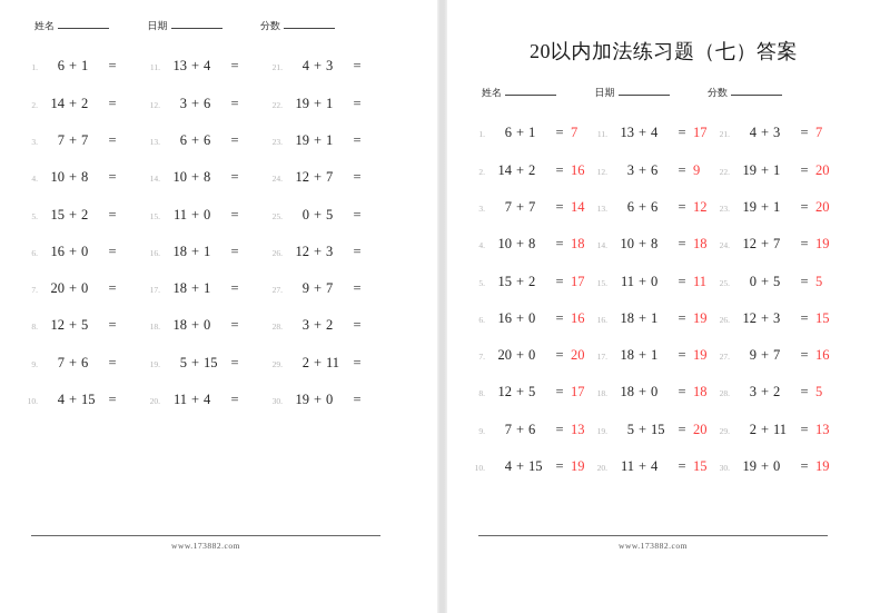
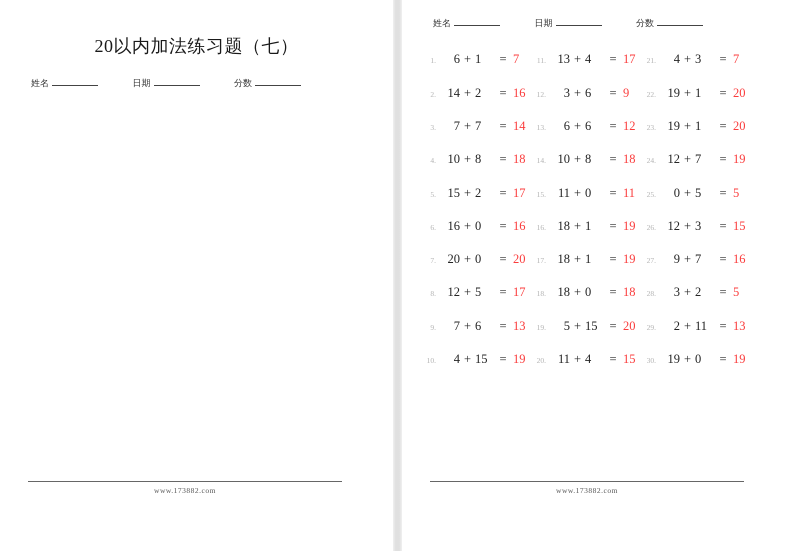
+ 20以内加法练习题（七）
  姓名
  日期
  分数
- 1. 6 + 1 =
- 2. 14 + 2 =
- 3. 7 + 7 =
- 4. 10 + 8 =
- 5. 15 + 2 =
- 6. 16 + 0 =
- 7. 20 + 0 =
- 8. 12 + 5 =
- 9. 7 + 6 =
- 10. 4 + 15 =
- 11. 13 + 4 =
- 12. 3 + 6 =
- 13. 6 + 6 =
- 14. 10 + 8 =
- 15. 11 + 0 =
- 16. 18 + 1 =
- 17. 18 + 1 =
- 18. 18 + 0 =
- 19. 5 + 15 =
- 20. 11 + 4 =
- 21. 4 + 3 =
- 22. 19 + 1 =
- 23. 19 + 1 =
- 24. 12 + 7 =
- 25. 0 + 5 =
- 26. 12 + 3 =
- 27. 9 + 7 =
- 28. 3 + 2 =
- 29. 2 + 11 =
- 30. 19 + 0 =
  www.173882.com
- 20以内加法练习题（七）答案
  姓名
  日期
  分数
  1. 6 + 1 = 7
  2. 14 + 2 = 16
  3. 7 + 7 = 14
  4. 10 + 8 = 18
  5. 15 + 2 = 17
  6. 16 + 0 = 16
  7. 20 + 0 = 20
  8. 12 + 5 = 17
  9. 7 + 6 = 13
  10. 4 + 15 = 19
  11. 13 + 4 = 17
  12. 3 + 6 = 9
  13. 6 + 6 = 12
  14. 10 + 8 = 18
  15. 11 + 0 = 11
  16. 18 + 1 = 19
  17. 18 + 1 = 19
  18. 18 + 0 = 18
  19. 5 + 15 = 20
  20. 11 + 4 = 15
  21. 4 + 3 = 7
  22. 19 + 1 = 20
  23. 19 + 1 = 20
  24. 12 + 7 = 19
  25. 0 + 5 = 5
  26. 12 + 3 = 15
  27. 9 + 7 = 16
  28. 3 + 2 = 5
  29. 2 + 11 = 13
  30. 19 + 0 = 19
  www.173882.com
